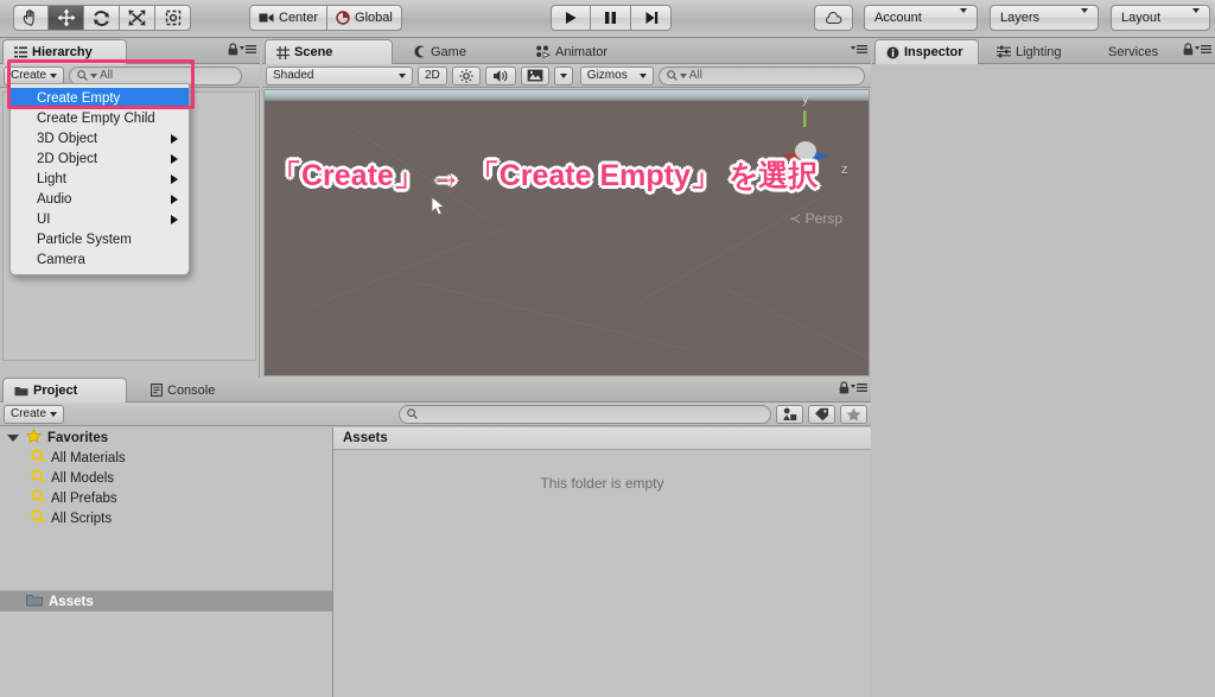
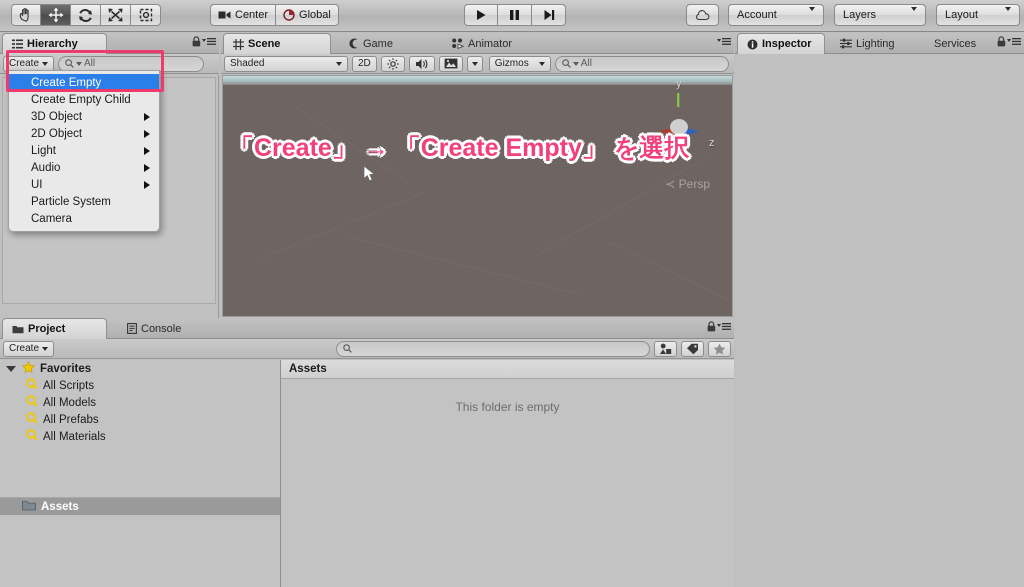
  Center
  Global
  Account
  Layers
  Layout
  Hierarchy
  Create
  All
  Scene
  Game
  Animator
  Shaded
  2D
  Gizmos
  All
  「Create」 → 「Create Empty」 を選択
  y
  x
  z
  ≺ Persp
  Project
  Console
  Create
  Favorites
- All Materials
+ All Scripts
  All Models
  All Prefabs
- All Scripts
+ All Materials
  Assets
  Assets
  This folder is empty
  Inspector
  Lighting
  Services
  Create Empty
  Create Empty Child
  3D Object
  2D Object
  Light
  Audio
  UI
  Particle System
  Camera
